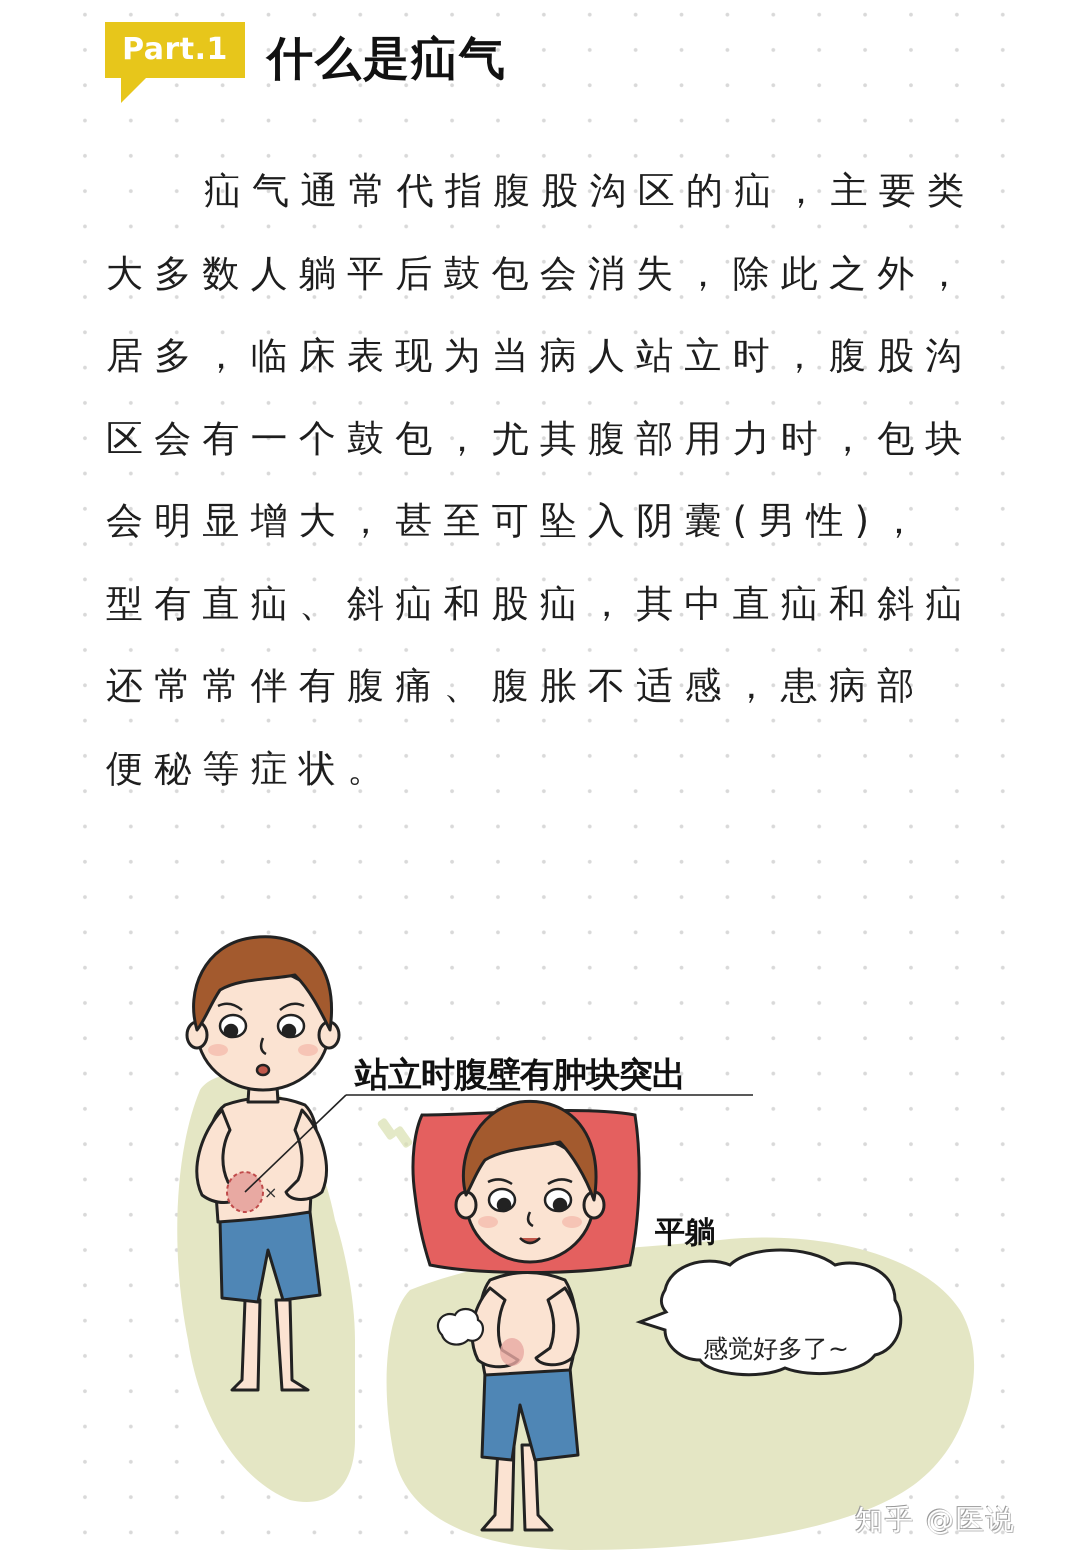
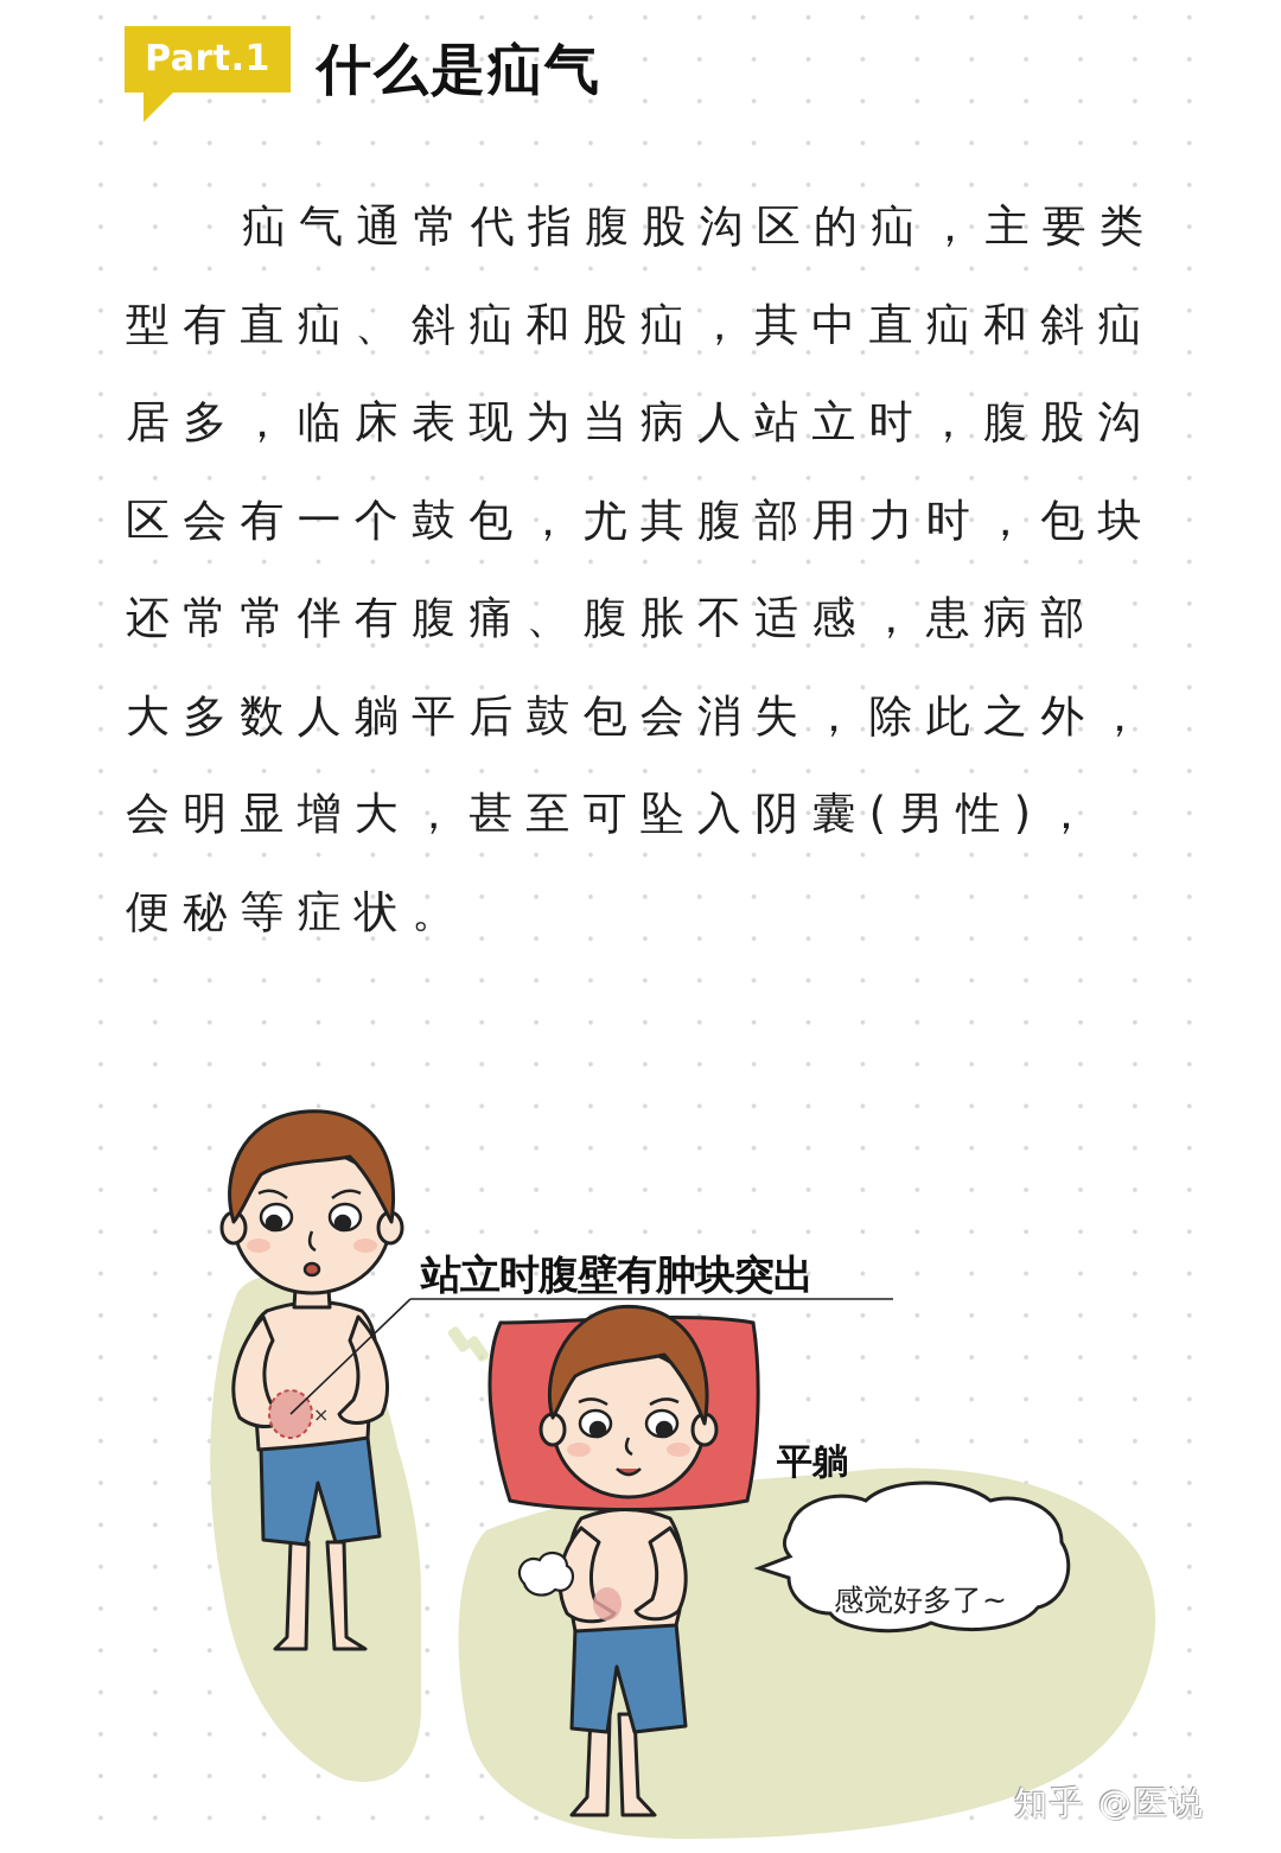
  Part.1
  什么是疝气
  疝气通常代指腹股沟区的疝，主要类
- 大多数人躺平后鼓包会消失，除此之外，
+ 型有直疝、斜疝和股疝，其中直疝和斜疝
  居多，临床表现为当病人站立时，腹股沟
  区会有一个鼓包，尤其腹部用力时，包块
- 会明显增大，甚至可坠入阴囊(男性)，
+ 还常常伴有腹痛、腹胀不适感，患病部
- 型有直疝、斜疝和股疝，其中直疝和斜疝
+ 大多数人躺平后鼓包会消失，除此之外，
- 还常常伴有腹痛、腹胀不适感，患病部
+ 会明显增大，甚至可坠入阴囊(男性)，
  便秘等症状。
  ×
  站立时腹壁有肿块突出
  平躺
  感觉好多了~
  知乎 @医说
